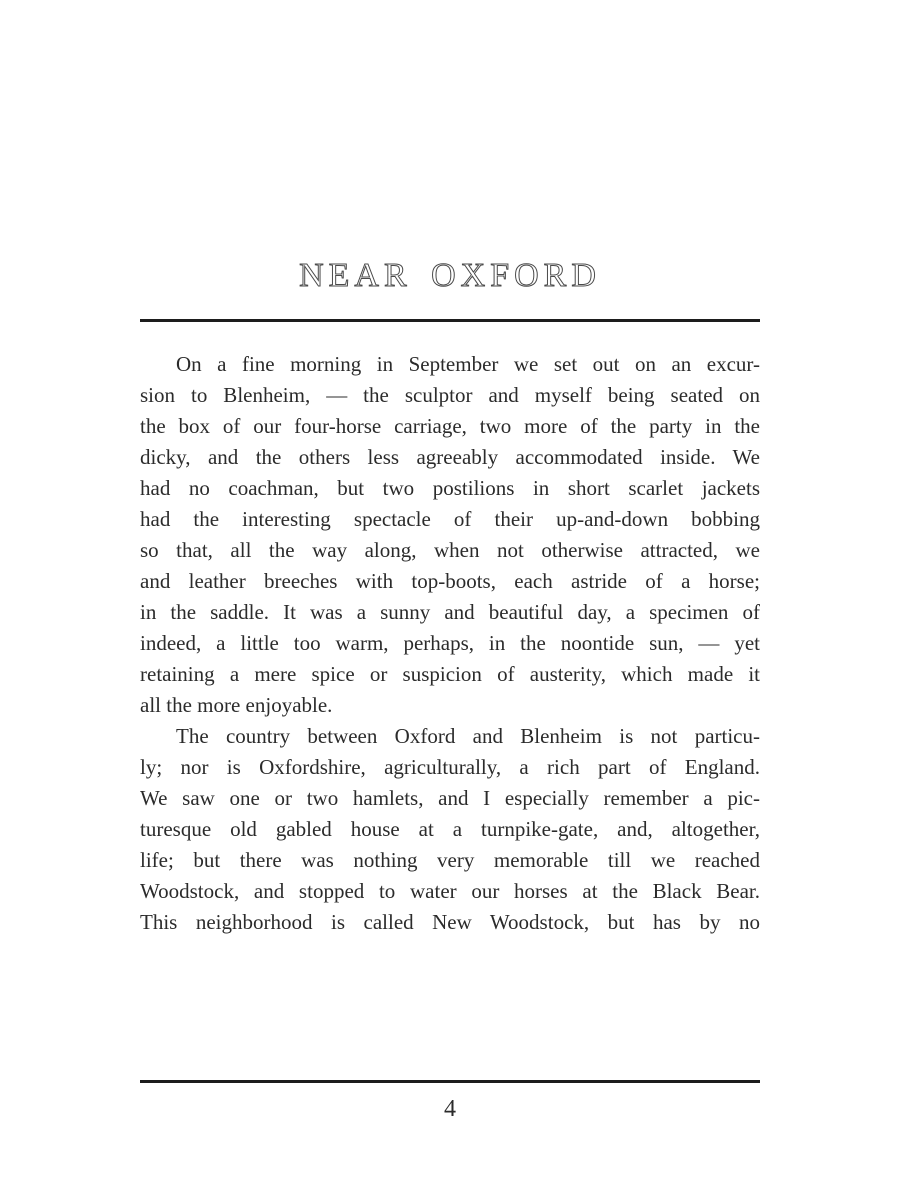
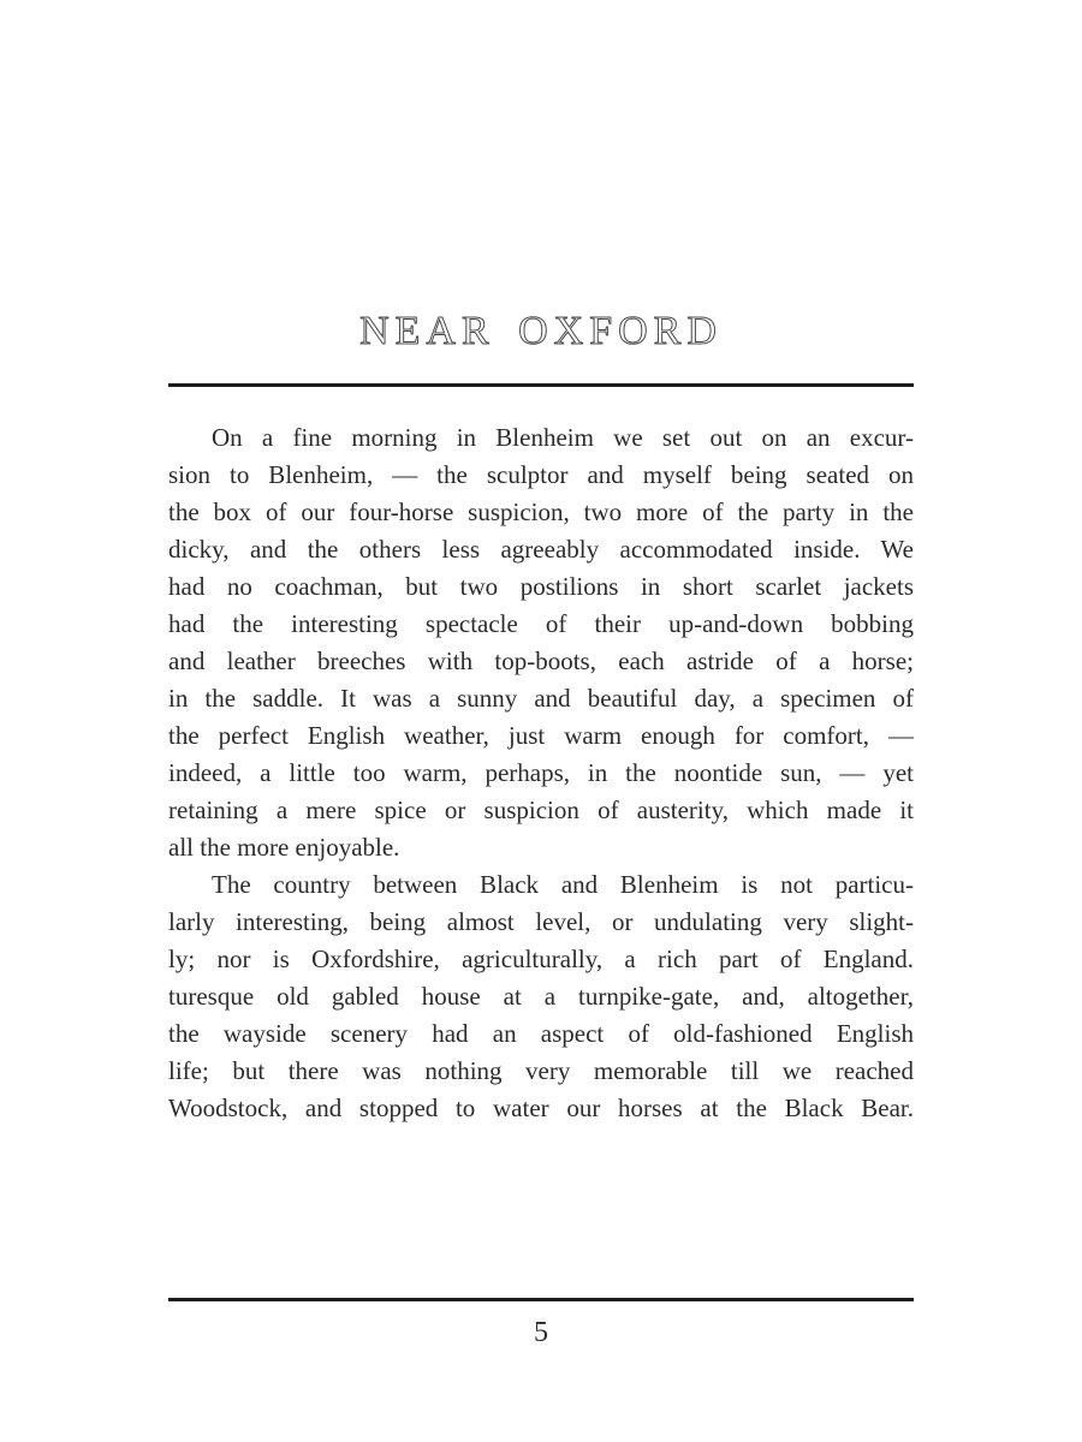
  NEAR OXFORD
- On a fine morning in September we set out on an excur-
+ On a fine morning in Blenheim we set out on an excur-
  sion to Blenheim, — the sculptor and myself being seated on
- the box of our four-horse carriage, two more of the party in the
+ the box of our four-horse suspicion, two more of the party in the
  dicky, and the others less agreeably accommodated inside. We
  had no coachman, but two postilions in short scarlet jackets
  had the interesting spectacle of their up-and-down bobbing
- so that, all the way along, when not otherwise attracted, we
  and leather breeches with top-boots, each astride of a horse;
  in the saddle. It was a sunny and beautiful day, a specimen of
+ the perfect English weather, just warm enough for comfort, —
  indeed, a little too warm, perhaps, in the noontide sun, — yet
  retaining a mere spice or suspicion of austerity, which made it
  all the more enjoyable.
- The country between Oxford and Blenheim is not particu-
+ The country between Black and Blenheim is not particu-
+ larly interesting, being almost level, or undulating very slight-
  ly; nor is Oxfordshire, agriculturally, a rich part of England.
- We saw one or two hamlets, and I especially remember a pic-
  turesque old gabled house at a turnpike-gate, and, altogether,
+ the wayside scenery had an aspect of old-fashioned English
  life; but there was nothing very memorable till we reached
  Woodstock, and stopped to water our horses at the Black Bear.
- This neighborhood is called New Woodstock, but has by no
- 4
+ 5
